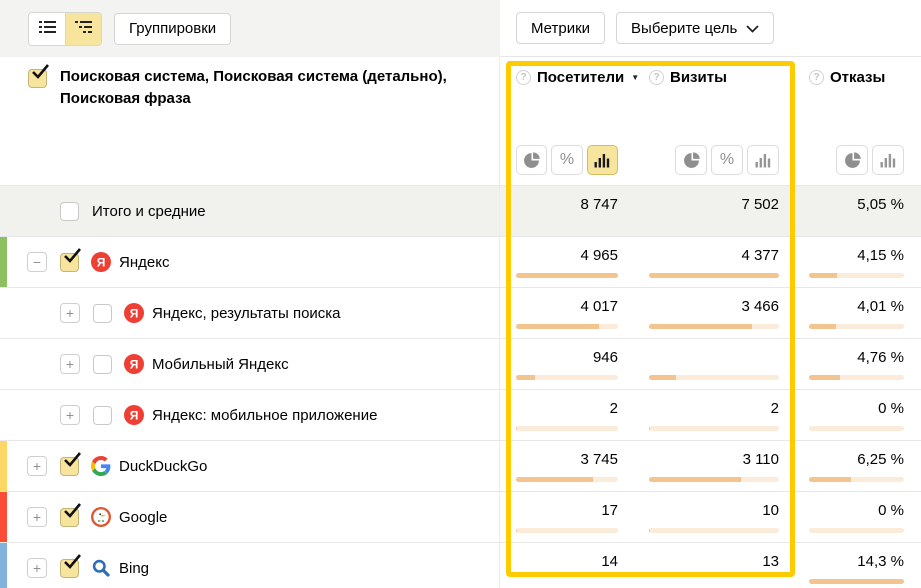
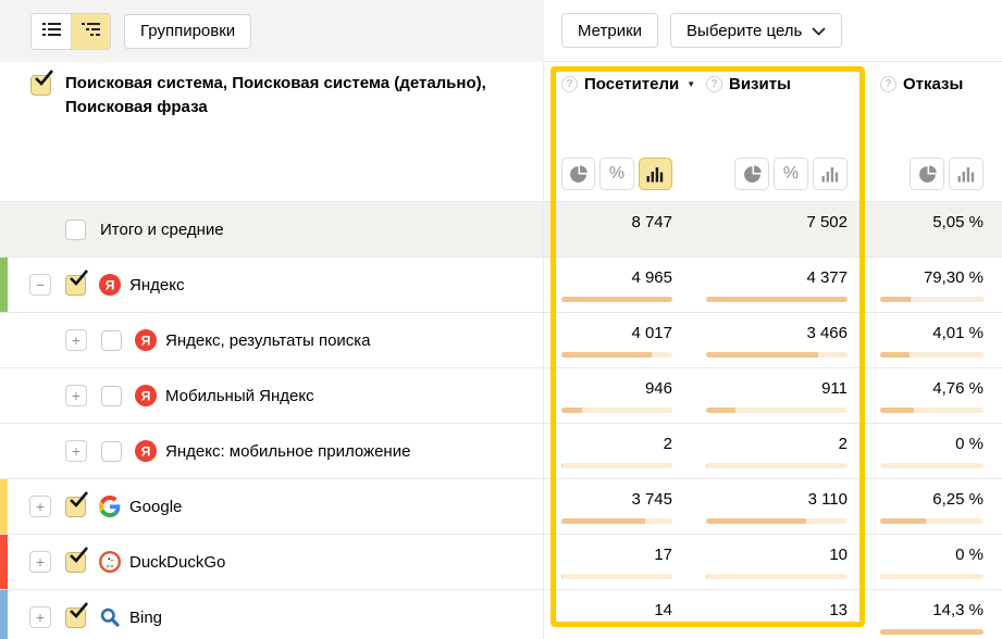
  Группировки
  Метрики
  Выберите цель
  Поисковая система, Поисковая система (детально), Поисковая фраза
  ?
  Посетители
  ▼
  %
  ?
  Визиты
  %
  ?
  Отказы
  Итого и средние
  8 747
  7 502
  5,05 %
  −
  Я
  Яндекс
  4 965
  4 377
- 4,15 %
+ 79,30 %
  +
  Я
  Яндекс, результаты поиска
  4 017
  3 466
  4,01 %
  +
  Я
  Мобильный Яндекс
  946
+ 911
  4,76 %
  +
  Я
  Яндекс: мобильное приложение
  2
  2
  0 %
  +
- DuckDuckGo
+ Google
  3 745
  3 110
  6,25 %
  +
- Google
+ DuckDuckGo
  17
  10
  0 %
  +
  Bing
  14
  13
  14,3 %
